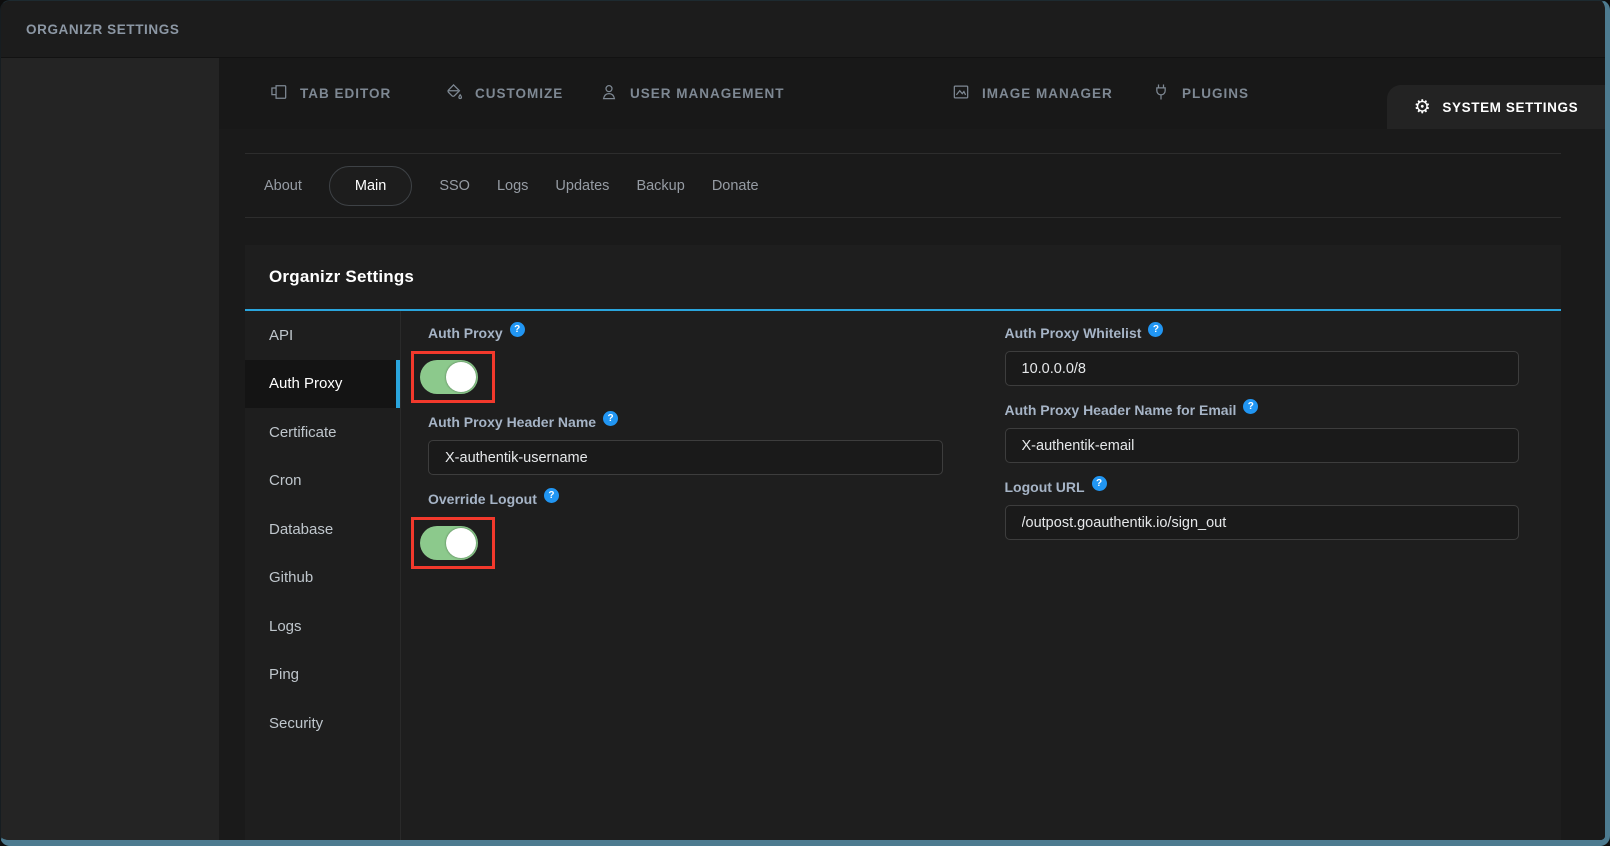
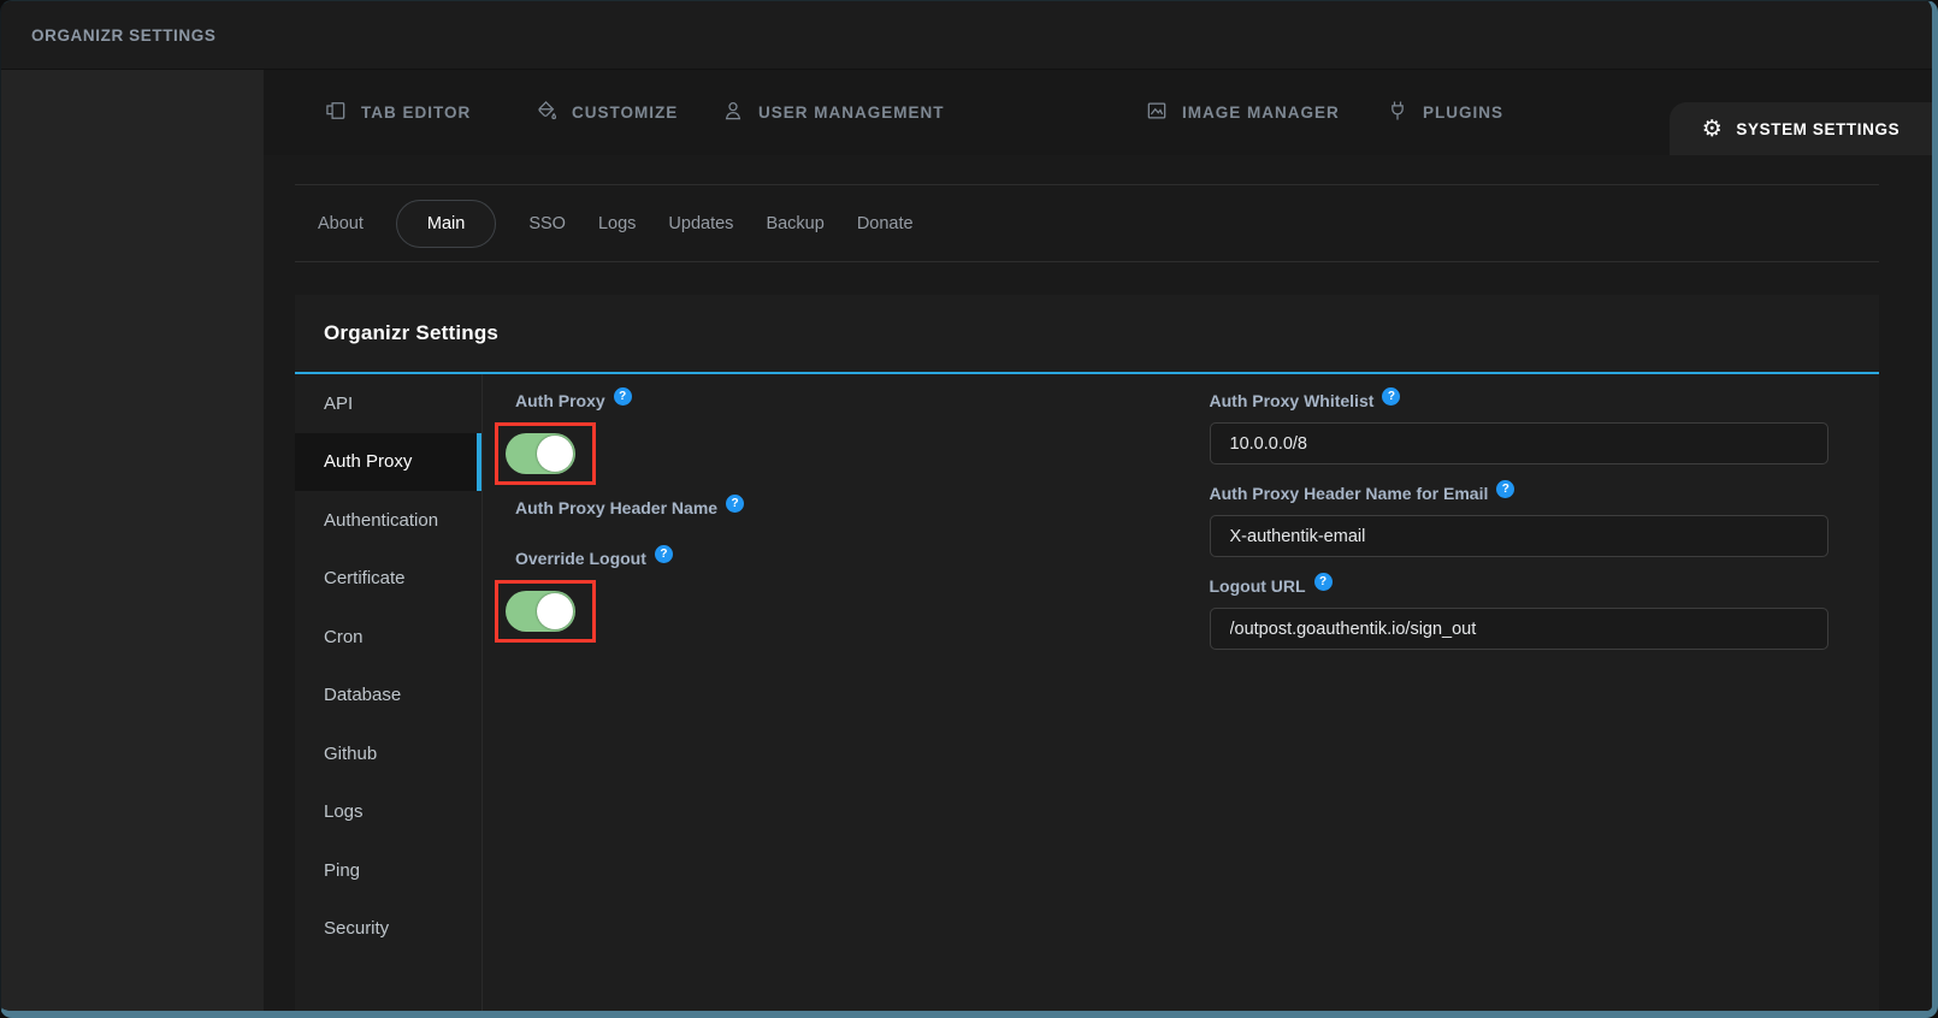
  ORGANIZR SETTINGS
  TAB EDITOR
  CUSTOMIZE
  USER MANAGEMENT
  IMAGE MANAGER
  PLUGINS
  ⚙
  SYSTEM SETTINGS
  About
  Main
  SSO
  Logs
  Updates
  Backup
  Donate
  Organizr Settings
  API
  Auth Proxy
+ Authentication
  Certificate
  Cron
  Database
  Github
  Logs
  Ping
  Security
  Auth Proxy
  ?
  Auth Proxy Header Name
  ?
- X-authentik-username
  Override Logout
  ?
  Auth Proxy Whitelist
  ?
  10.0.0.0/8
  Auth Proxy Header Name for Email
  ?
  X-authentik-email
  Logout URL
  ?
  /outpost.goauthentik.io/sign_out
